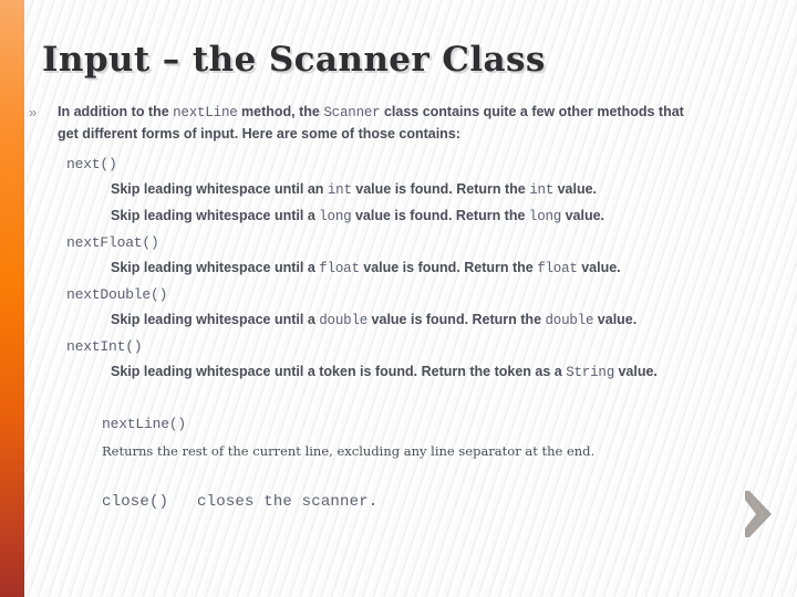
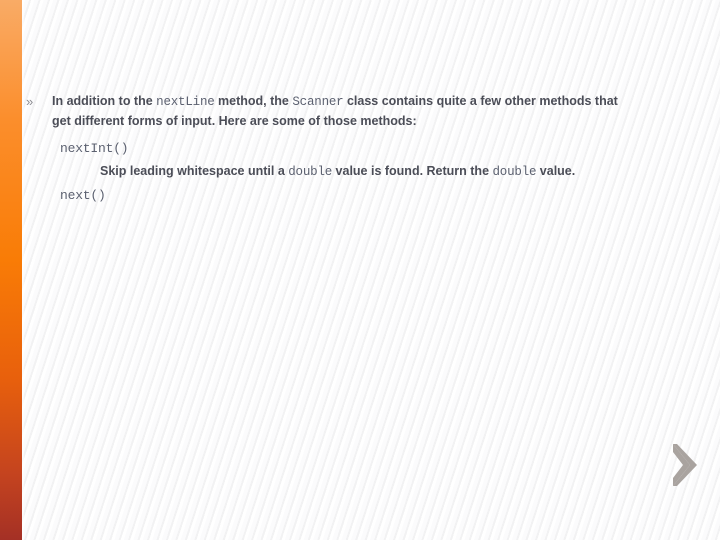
- Input – the Scanner Class
  »
- In addition to the nextLine method, the Scanner class contains quite a few other methods that get different forms of input. Here are some of those contains:
+ In addition to the nextLine method, the Scanner class contains quite a few other methods that get different forms of input. Here are some of those methods:
- next()
+ nextInt()
- Skip leading whitespace until an int value is found. Return the int value.
- Skip leading whitespace until a long value is found. Return the long value.
- nextFloat()
- Skip leading whitespace until a float value is found. Return the float value.
- nextDouble()
  Skip leading whitespace until a double value is found. Return the double value.
- nextInt()
+ next()
- Skip leading whitespace until a token is found. Return the token as a String value.
- nextLine()
- Returns the rest of the current line, excluding any line separator at the end.
- close() closes the scanner.
